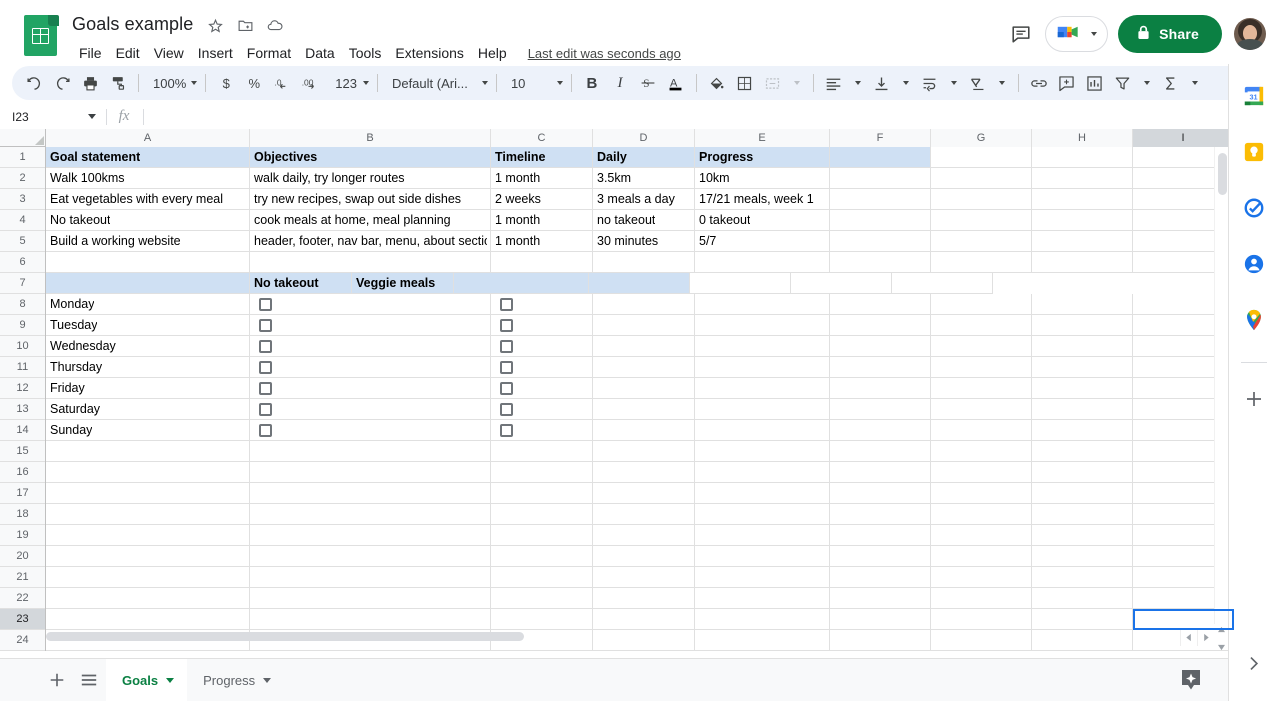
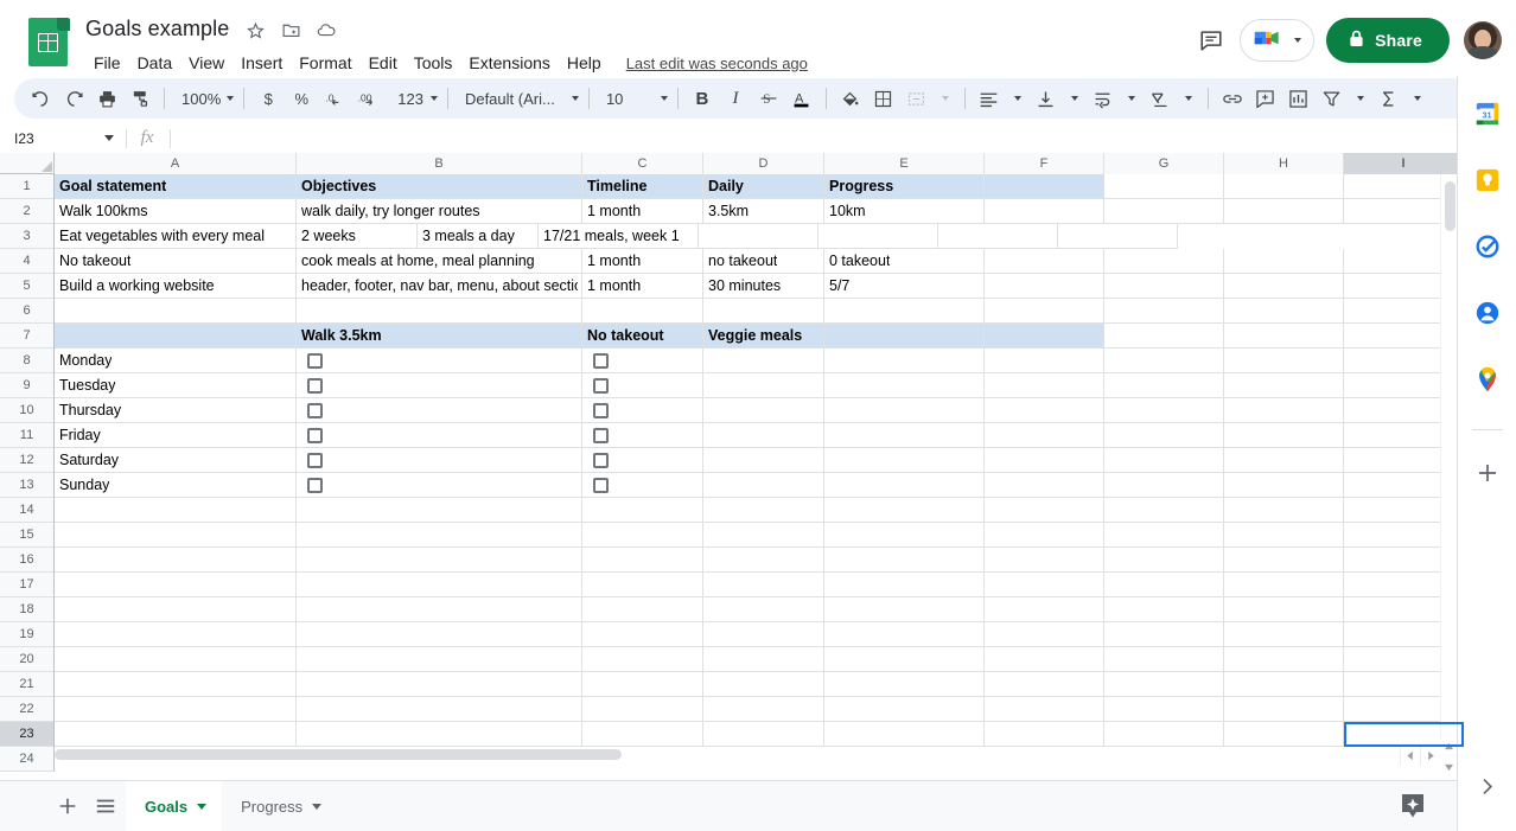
  Goals example
  File
- Edit
+ Data
  View
  Insert
  Format
- Data
+ Edit
  Tools
  Extensions
  Help
  Last edit was seconds ago
  Share
  100%
  $
  %
  .0
  .00
  123
  Default (Ari...
  10
  B
  I
  S
  A
  I23
  fx
  A
  B
  C
  D
  E
  F
  G
  H
  I
  1
  2
  3
  4
  5
  6
  7
  8
  9
  10
  11
  12
  13
  14
  15
  16
  17
  18
  19
  20
  21
  22
  23
  24
  Goal statement
  Objectives
  Timeline
  Daily
  Progress
  Walk 100kms
  walk daily, try longer routes
  1 month
  3.5km
  10km
  Eat vegetables with every meal
- try new recipes, swap out side dishes
  2 weeks
  3 meals a day
  17/21 meals, week 1
  No takeout
  cook meals at home, meal planning
  1 month
  no takeout
  0 takeout
  Build a working website
  header, footer, nav bar, menu, about secti
  1 month
  30 minutes
  5/7
+ Walk 3.5km
  No takeout
  Veggie meals
  Monday
  Tuesday
- Wednesday
  Thursday
  Friday
  Saturday
  Sunday
  Goals
  Progress
  31
